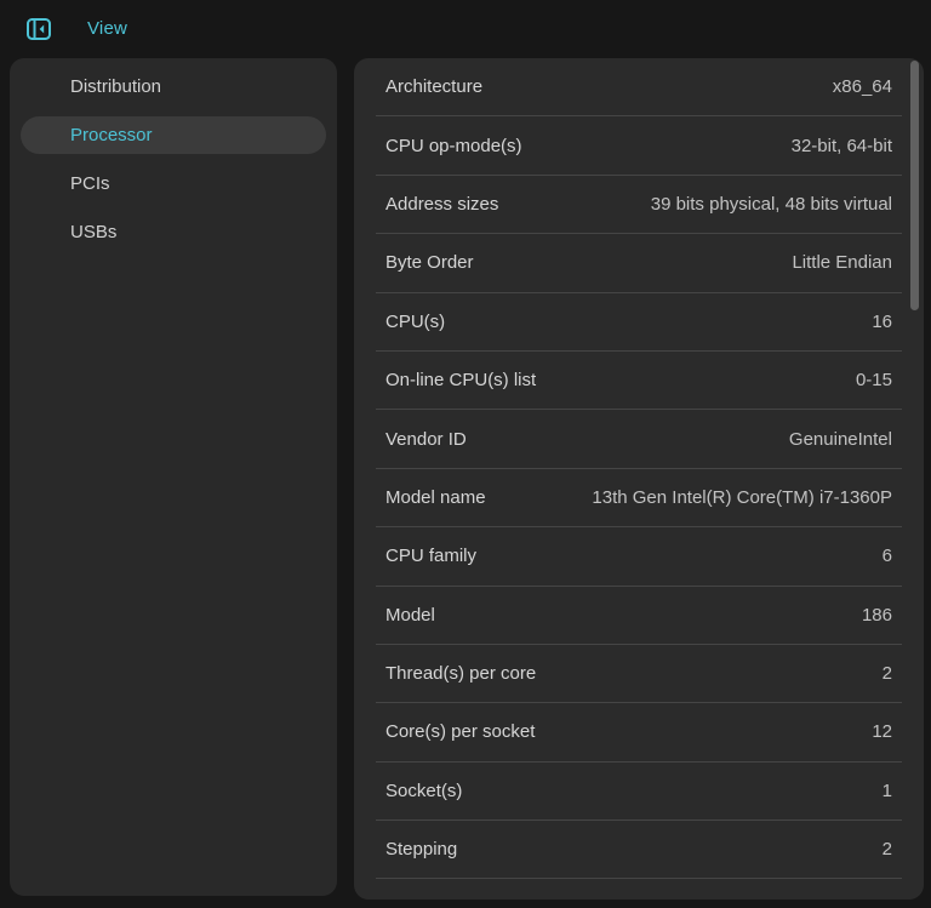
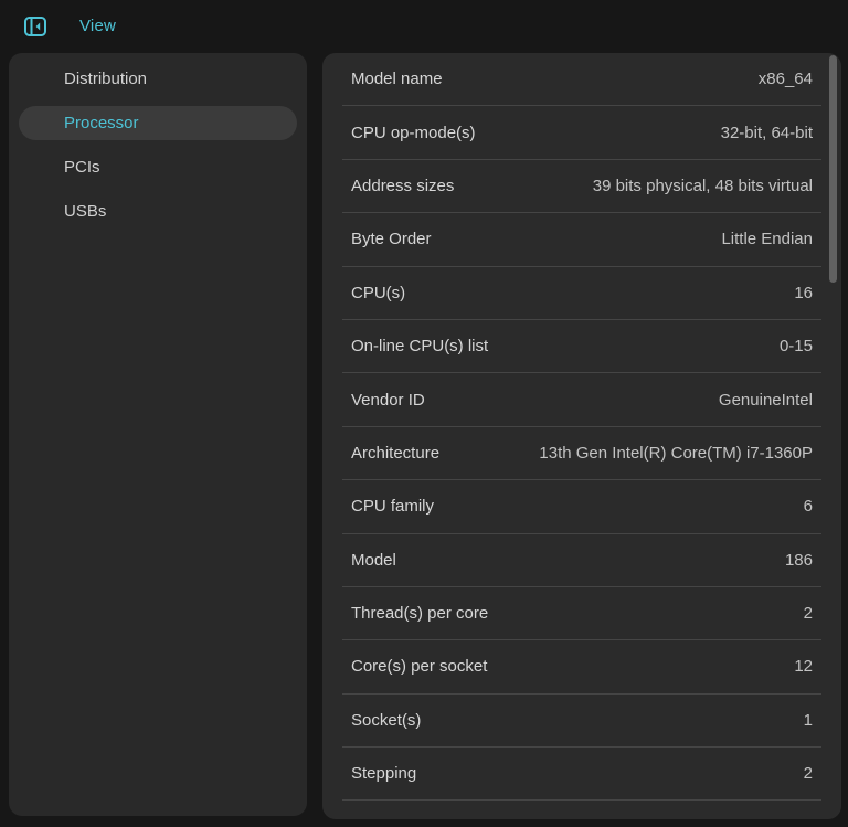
  View
  Distribution
  Processor
  PCIs
  USBs
- Architecture
+ Model name
  x86_64
  CPU op-mode(s)
  32-bit, 64-bit
  Address sizes
  39 bits physical, 48 bits virtual
  Byte Order
  Little Endian
  CPU(s)
  16
  On-line CPU(s) list
  0-15
  Vendor ID
  GenuineIntel
- Model name
+ Architecture
  13th Gen Intel(R) Core(TM) i7-1360P
  CPU family
  6
  Model
  186
  Thread(s) per core
  2
  Core(s) per socket
  12
  Socket(s)
  1
  Stepping
  2
